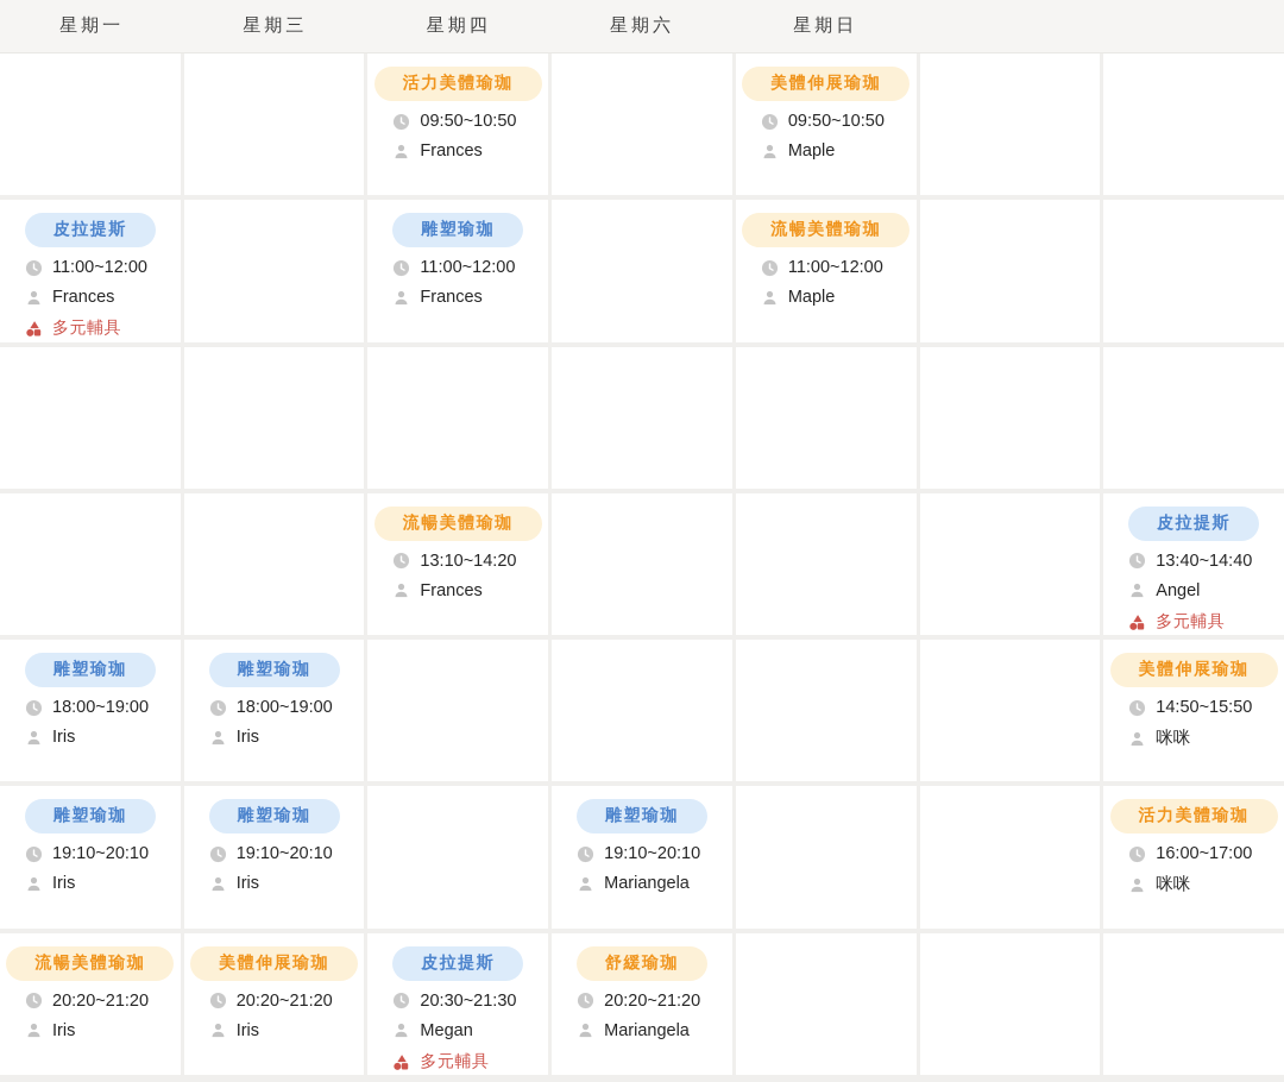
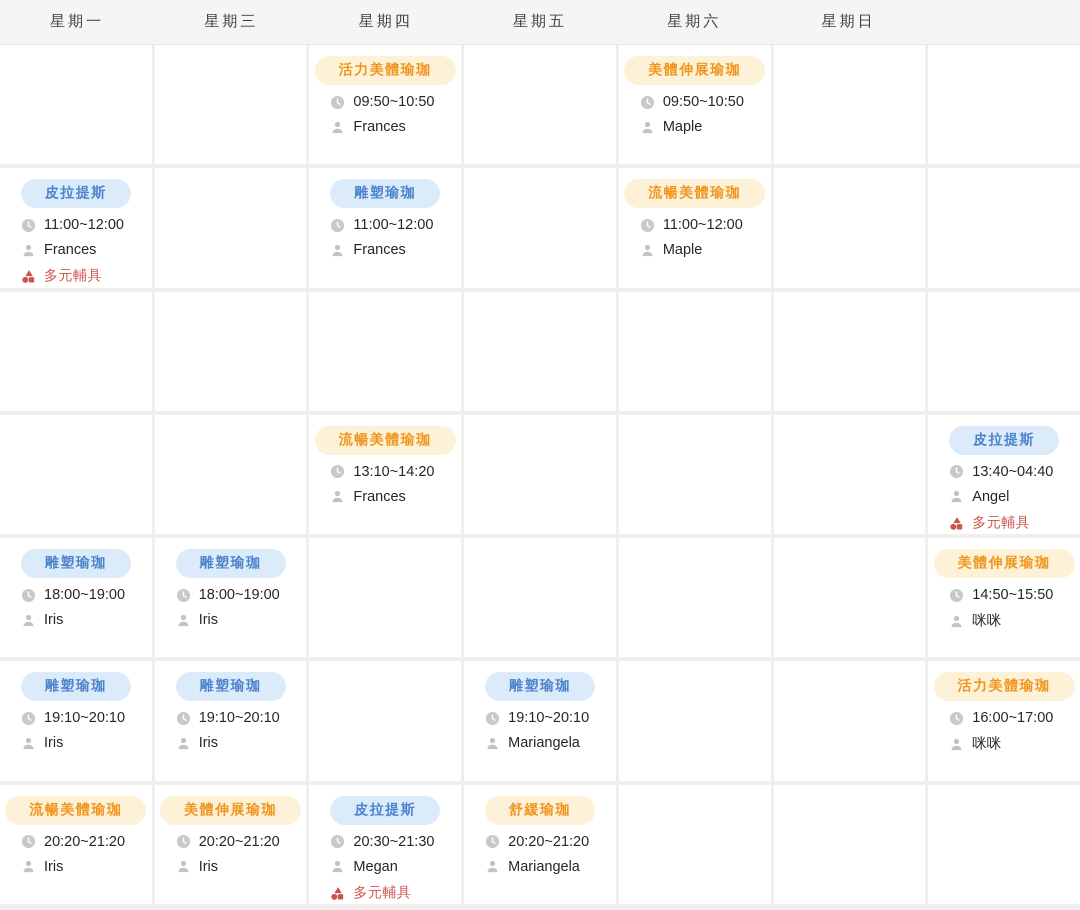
  星期一
  星期三
  星期四
+ 星期五
  星期六
  星期日
  活力美體瑜珈
  09:50~10:50
  Frances
  美體伸展瑜珈
  09:50~10:50
  Maple
  皮拉提斯
  11:00~12:00
  Frances
  多元輔具
  雕塑瑜珈
  11:00~12:00
  Frances
  流暢美體瑜珈
  11:00~12:00
  Maple
  流暢美體瑜珈
  13:10~14:20
  Frances
  皮拉提斯
- 13:40~14:40
+ 13:40~04:40
  Angel
  多元輔具
  雕塑瑜珈
  18:00~19:00
  Iris
  雕塑瑜珈
  18:00~19:00
  Iris
  美體伸展瑜珈
  14:50~15:50
  咪咪
  雕塑瑜珈
  19:10~20:10
  Iris
  雕塑瑜珈
  19:10~20:10
  Iris
  雕塑瑜珈
  19:10~20:10
  Mariangela
  活力美體瑜珈
  16:00~17:00
  咪咪
  流暢美體瑜珈
  20:20~21:20
  Iris
  美體伸展瑜珈
  20:20~21:20
  Iris
  皮拉提斯
  20:30~21:30
  Megan
  多元輔具
  舒緩瑜珈
  20:20~21:20
  Mariangela
